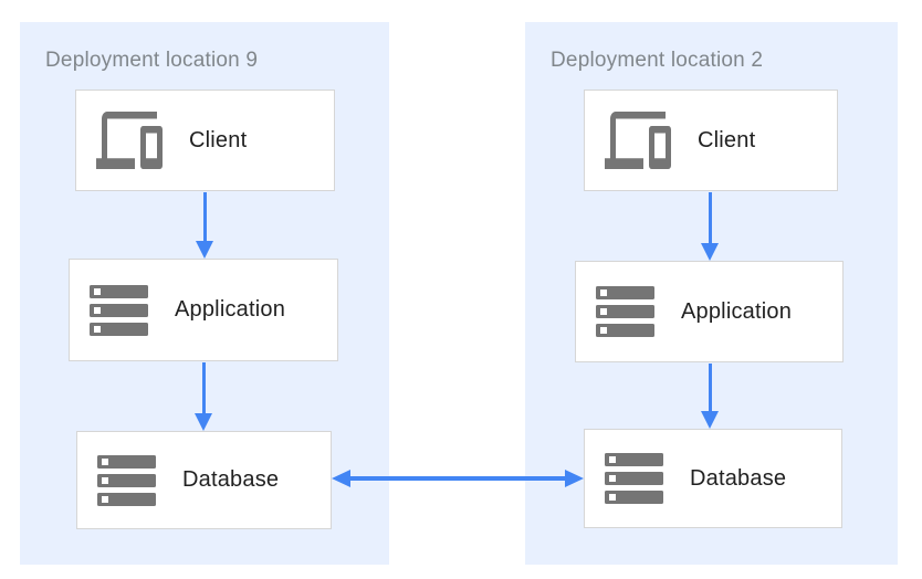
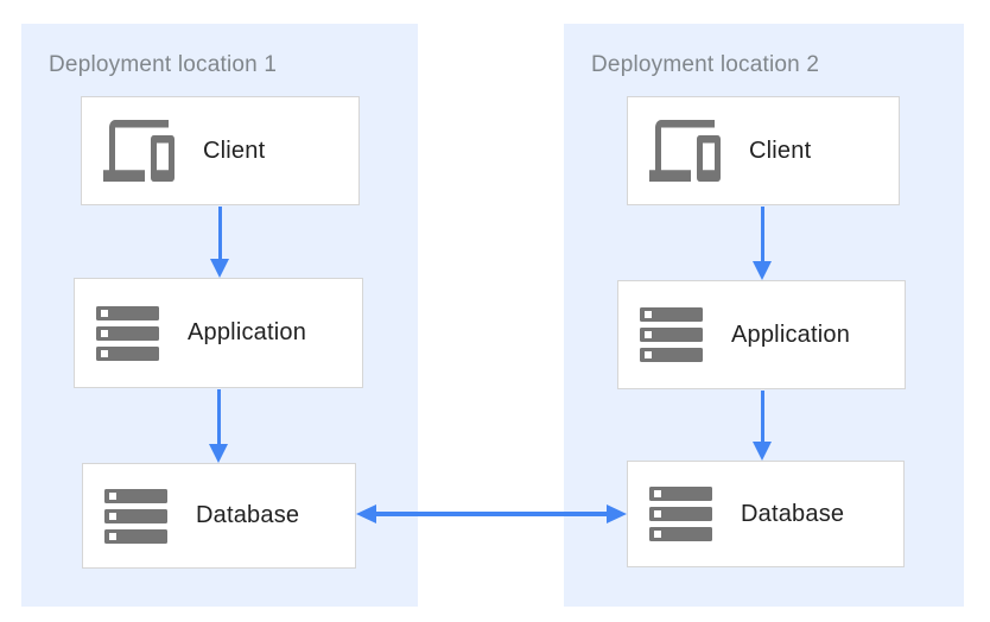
- Deployment location 9
+ Deployment location 1
  Deployment location 2
  Client
  Application
  Database
  Client
  Application
  Database
